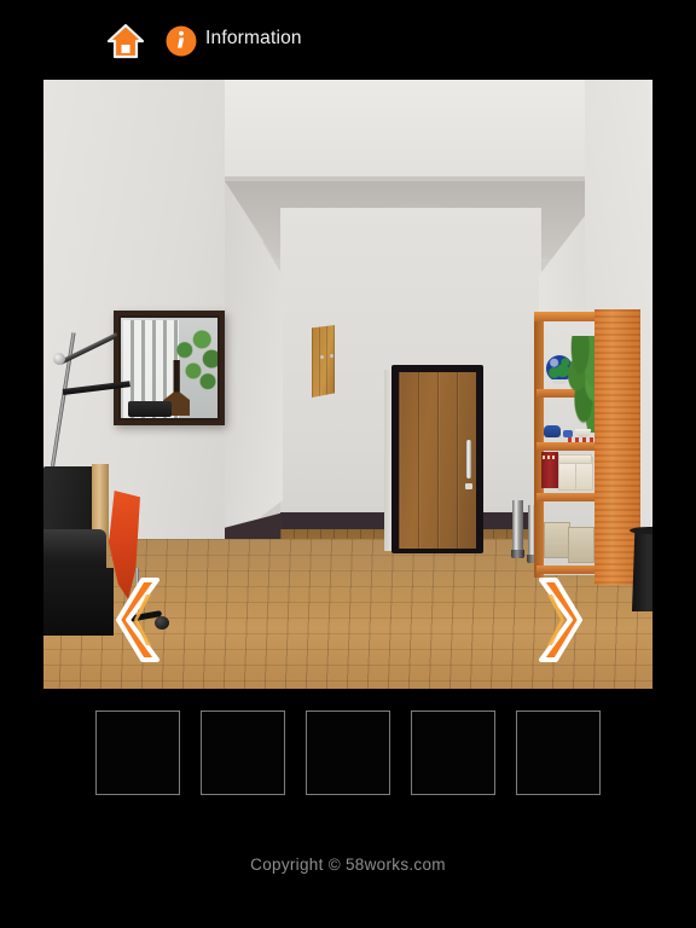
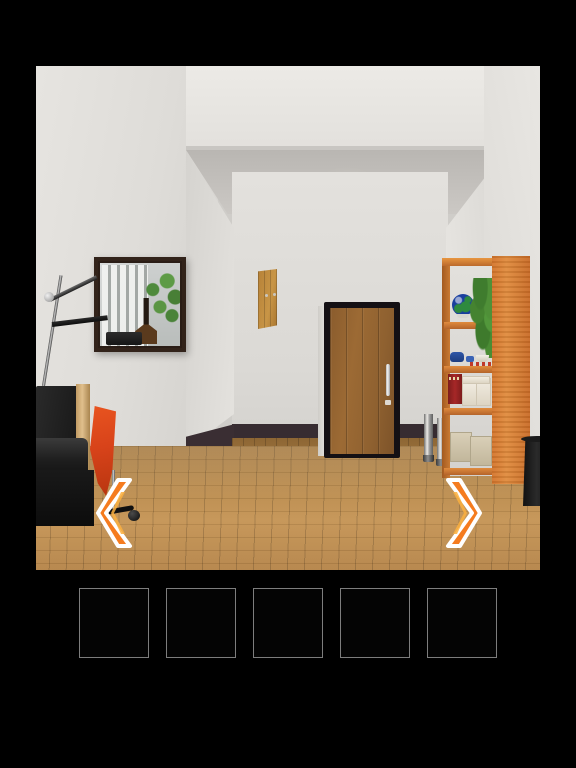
- Information
- Copyright © 58works.com
